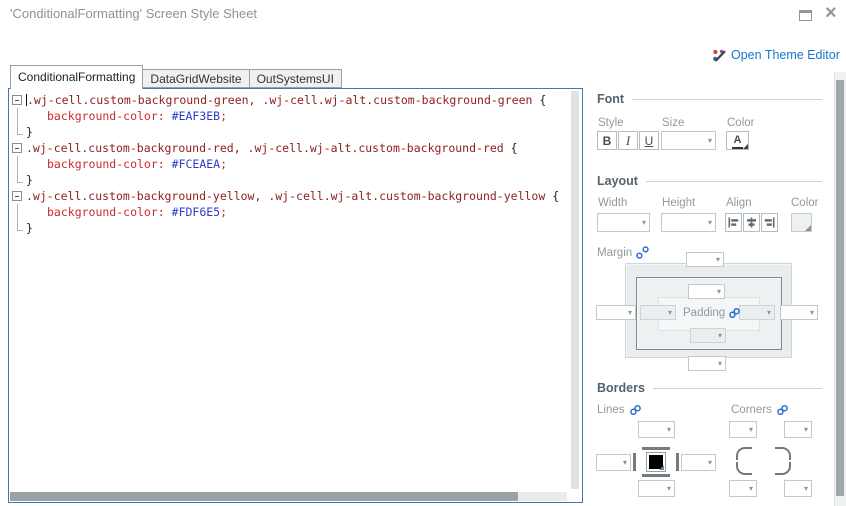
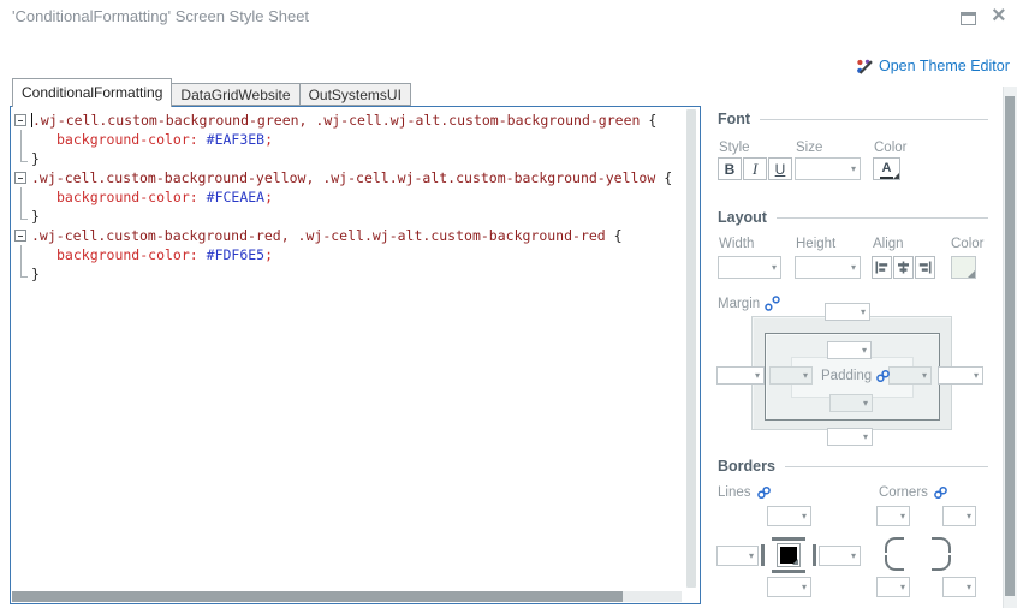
  'ConditionalFormatting' Screen Style Sheet
  ×
  Open Theme Editor
  ConditionalFormatting
  DataGridWebsite
  OutSystemsUI
  .wj-cell.custom-background-green, .wj-cell.wj-alt.custom-background-green {
  background-color: #EAF3EB;
  }
- .wj-cell.custom-background-red, .wj-cell.wj-alt.custom-background-red {
+ .wj-cell.custom-background-yellow, .wj-cell.wj-alt.custom-background-yellow {
  background-color: #FCEAEA;
  }
- .wj-cell.custom-background-yellow, .wj-cell.wj-alt.custom-background-yellow {
+ .wj-cell.custom-background-red, .wj-cell.wj-alt.custom-background-red {
  background-color: #FDF6E5;
  }
  Font
  Style
  B
  I
  U
  Size
  Color
  A
  Layout
  Width
  Height
  Align
  Color
  Margin
  Padding
  Borders
  Lines
  Corners
